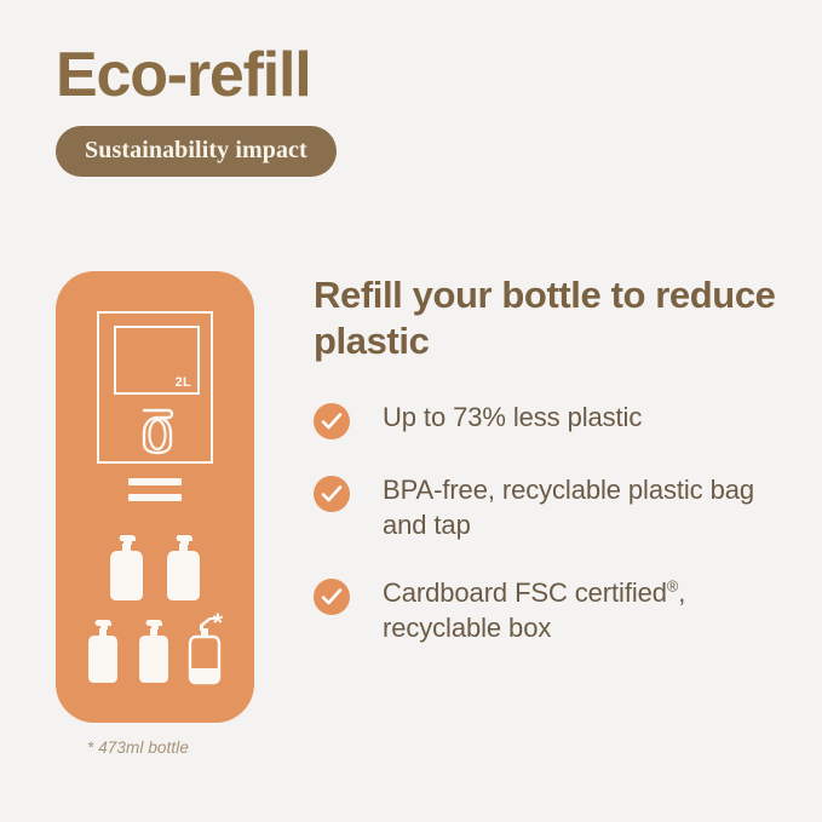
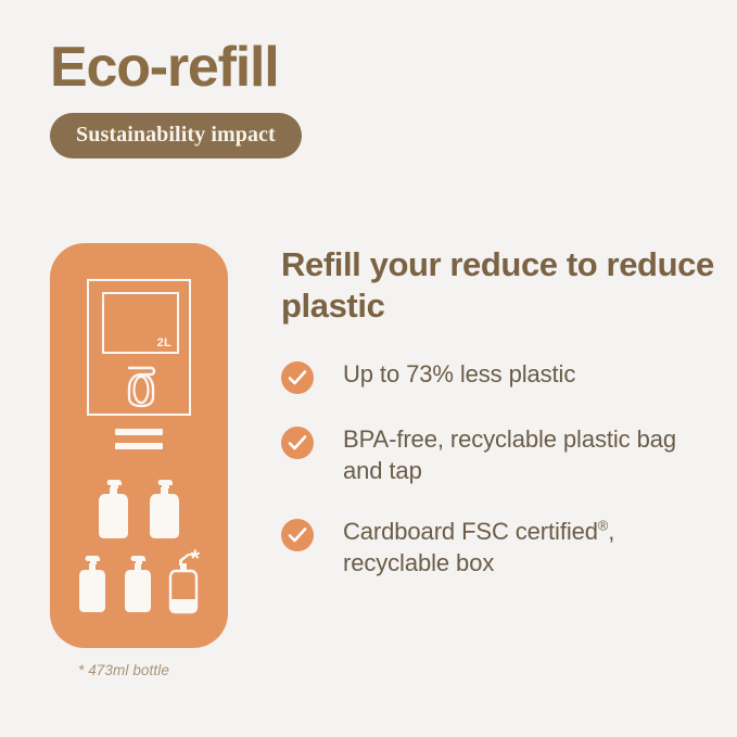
  Eco-refill
  Sustainability impact
  2L
  *
  * 473ml bottle
- Refill your bottle to reduce plastic
+ Refill your reduce to reduce plastic
  Up to 73% less plastic
  BPA-free, recyclable plastic bag and tap
  Cardboard FSC certified®, recyclable box
